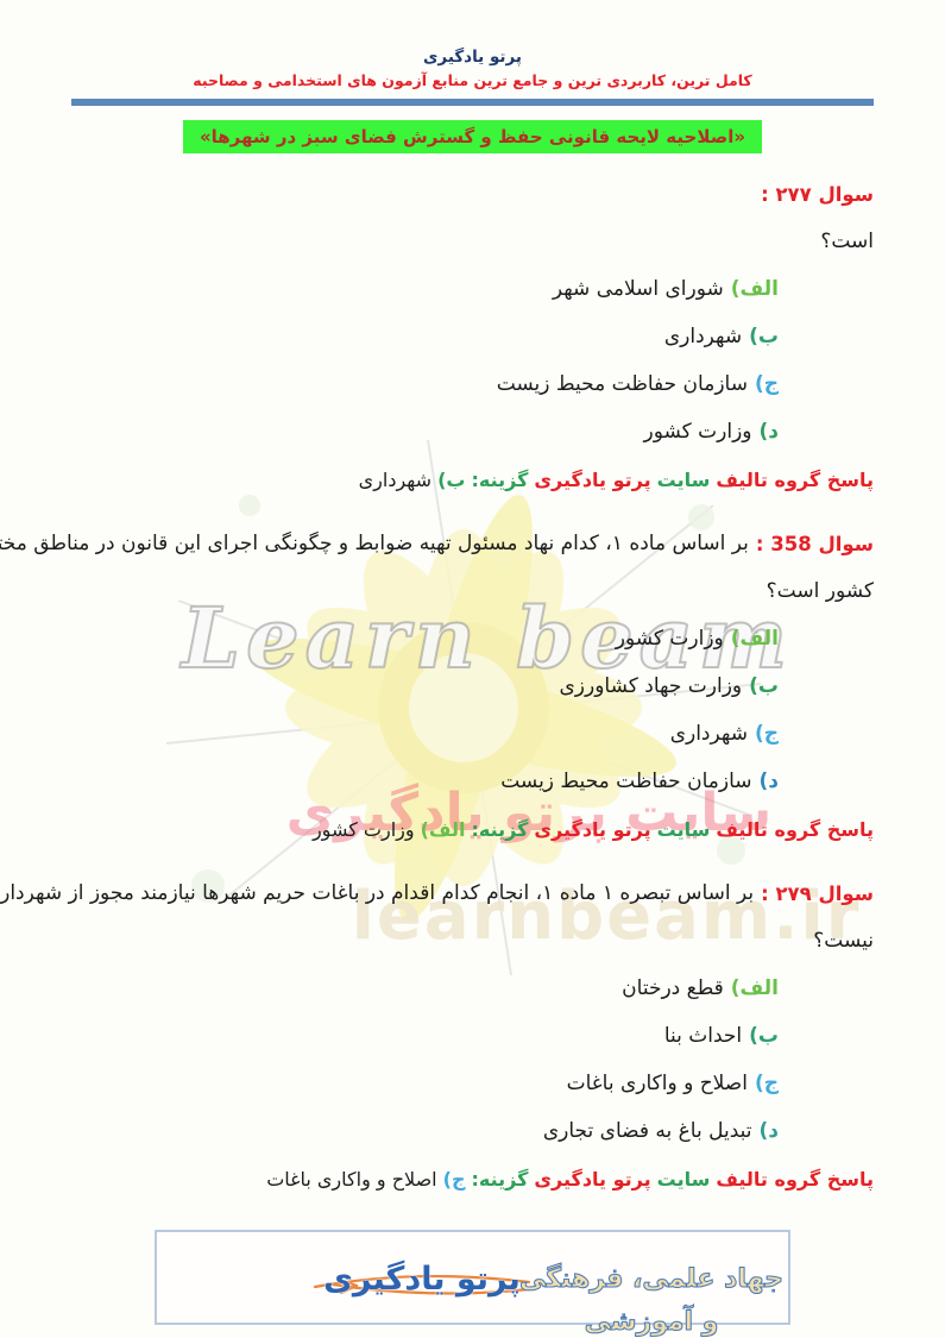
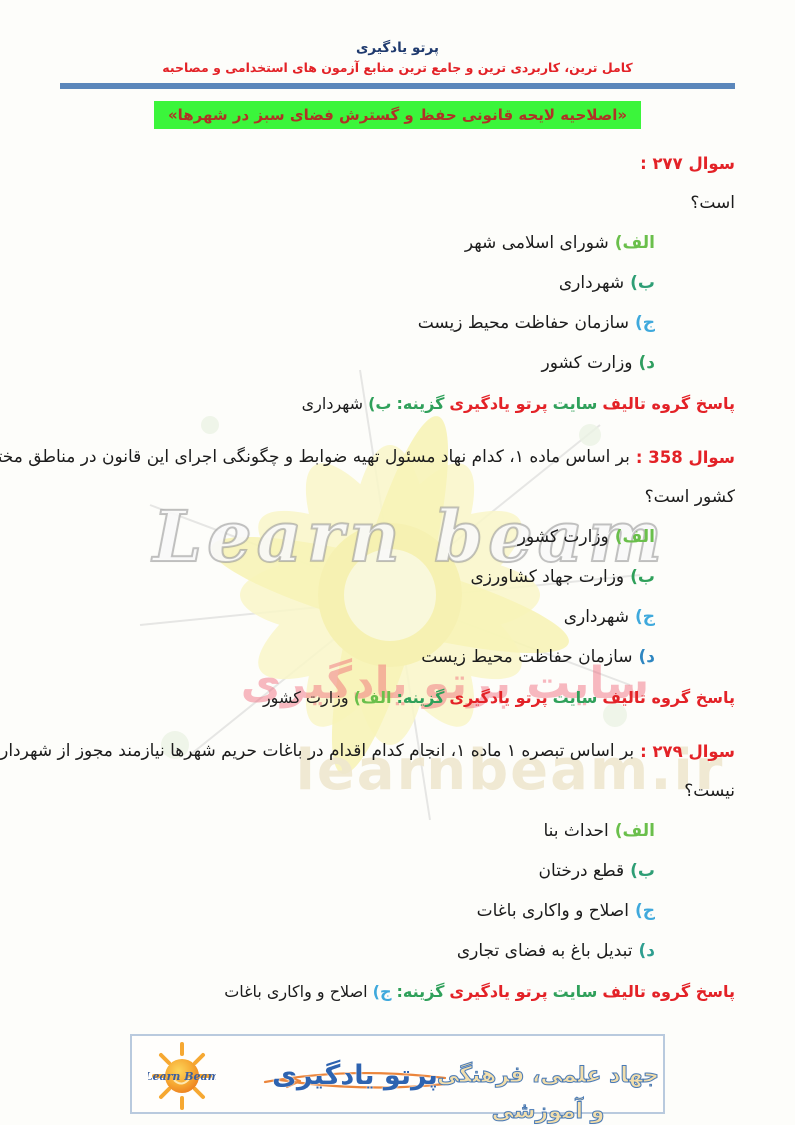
  Learn beam
  سایت پرتو یادگیری
  learnbeam.ir
  پرتو یادگیری
  کامل ترین، کاربردی ترین و جامع ترین منابع آزمون های استخدامی و مصاحبه
  «اصلاحیه لایحه قانونی حفظ و گسترش فضای سبز در شهرها»
  سوال ۲۷۷ :
  است؟
  الف)
  شورای اسلامی شهر
  ب)
  شهرداری
  ج)
  سازمان حفاظت محیط زیست
  د)
  وزارت کشور
  پاسخ گروه تالیف
  سایت
  پرتو یادگیری
  گزینه:
  ب)
  شهرداری
  سوال 358 :
  بر اساس ماده ۱، کدام نهاد مسئول تهیه ضوابط و چگونگی اجرای این قانون در مناطق مخت
  کشور است؟
  الف)
  وزارت کشور
  ب)
  وزارت جهاد کشاورزی
  ج)
  شهرداری
  د)
  سازمان حفاظت محیط زیست
  پاسخ گروه تالیف
  سایت
  پرتو یادگیری
  گزینه:
  الف)
  وزارت کشور
  سوال ۲۷۹ :
  بر اساس تبصره ۱ ماده ۱، انجام کدام اقدام در باغات حریم شهرها نیازمند مجوز از شهردار
  نیست؟
  الف)
- قطع درختان
+ احداث بنا
  ب)
- احداث بنا
+ قطع درختان
  ج)
  اصلاح و واکاری باغات
  د)
  تبدیل باغ به فضای تجاری
  پاسخ گروه تالیف
  سایت
  پرتو یادگیری
  گزینه:
  ج)
  اصلاح و واکاری باغات
+ Learn Beam
  پرتو یادگیری
  جهاد علمی، فرهنگی و آموزشی
